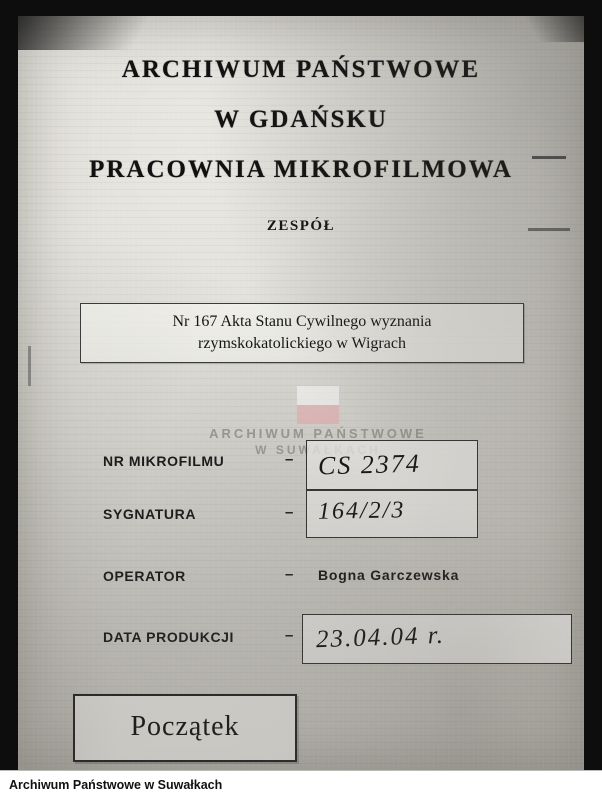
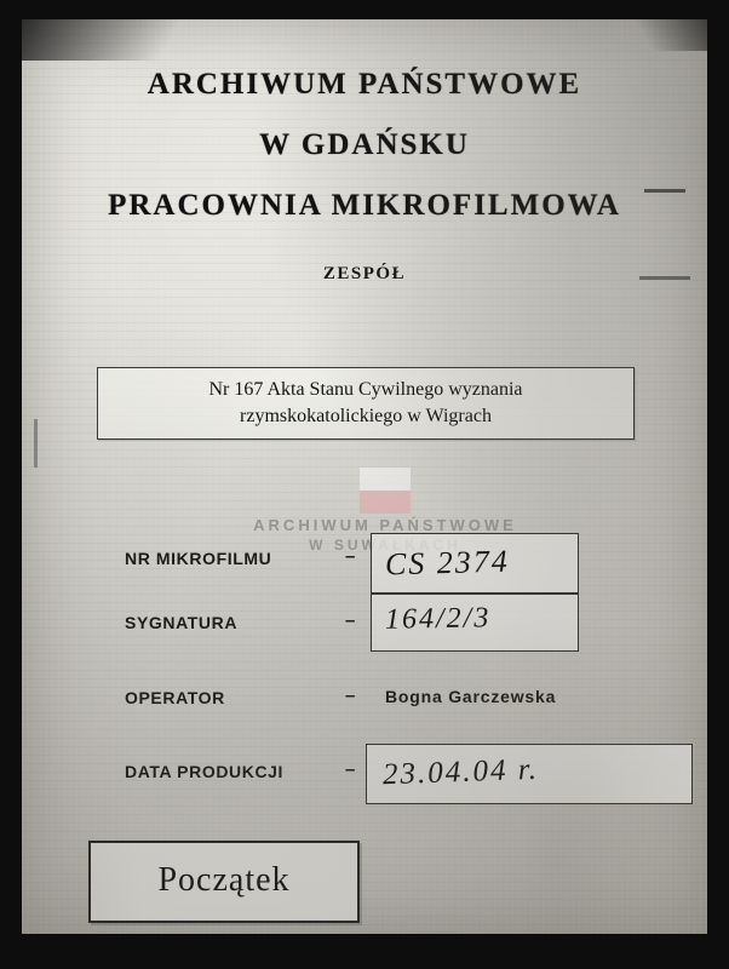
- Archiwum Państwowe w Suwałkach
